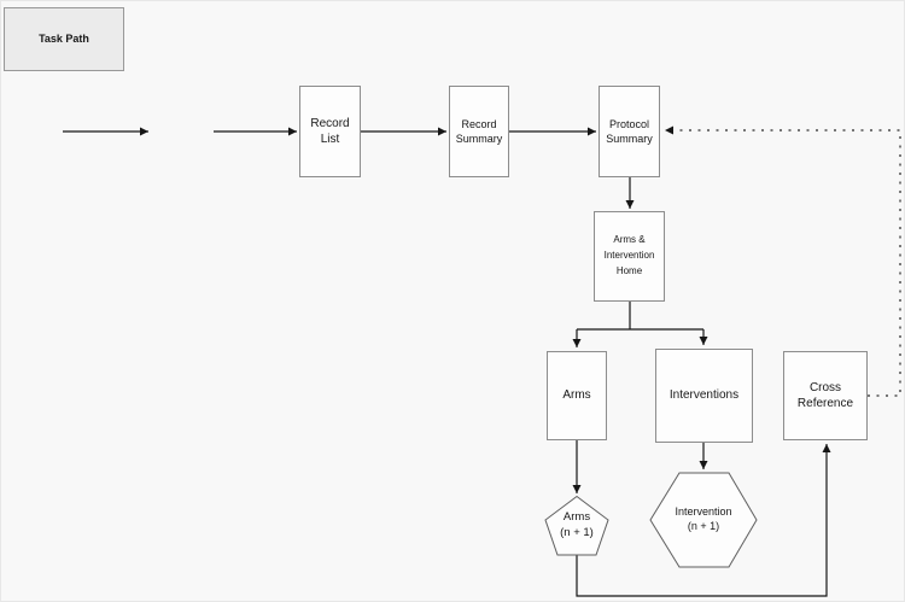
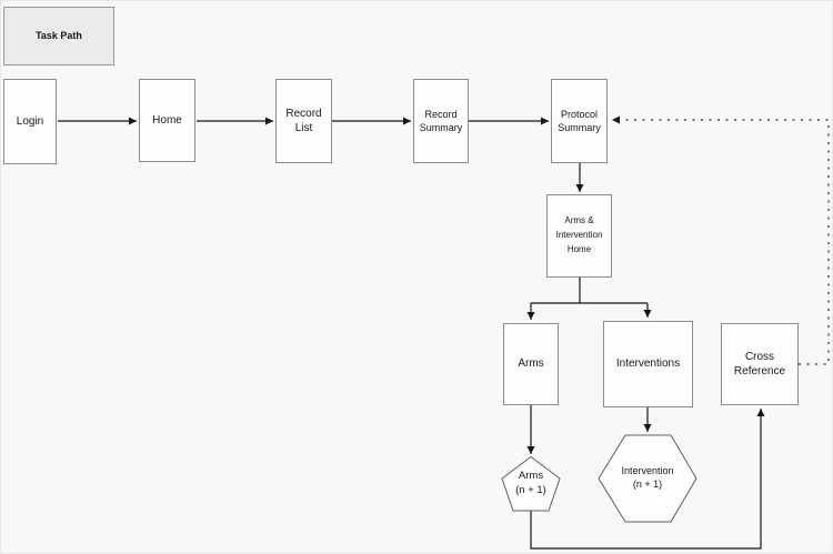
  Task Path
+ Login
+ Home
  Record List
  Record Summary
  Protocol Summary
  Arms & Intervention Home
  Arms
  Interventions
  Cross Reference
  Arms
  (n + 1)
  Intervention
  (n + 1)
